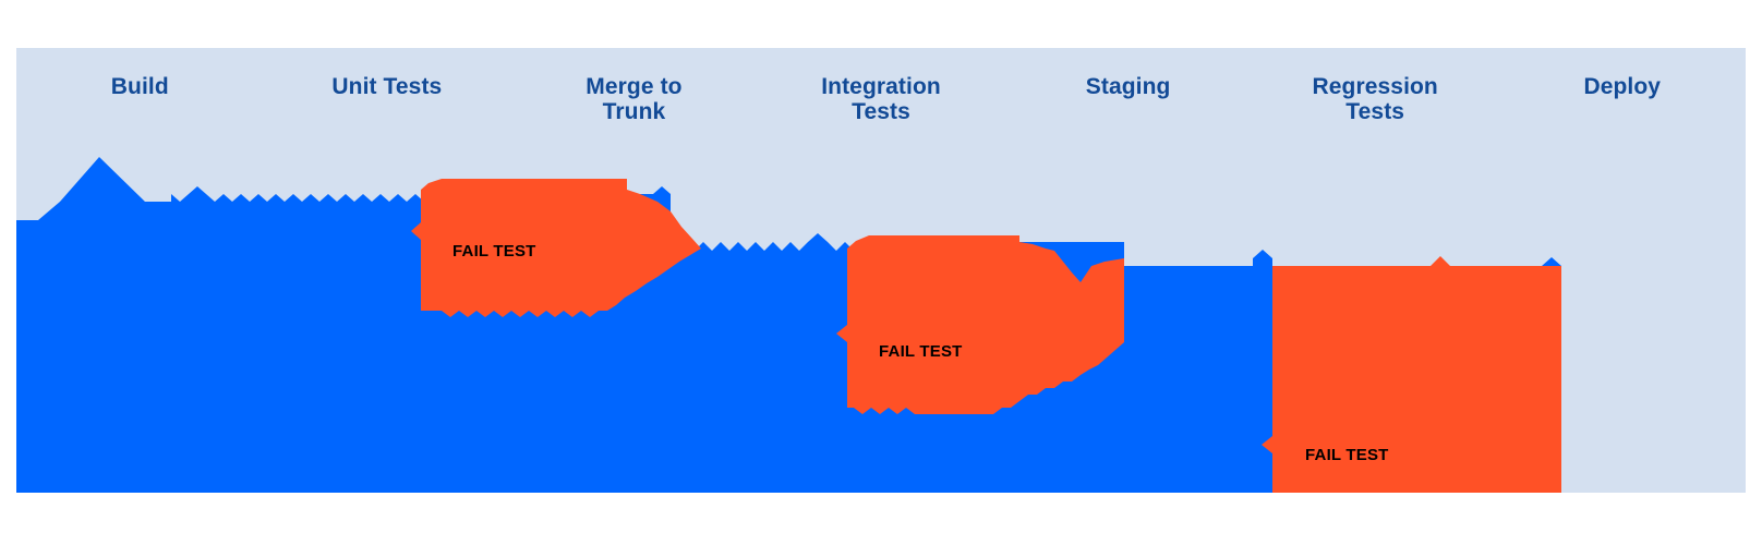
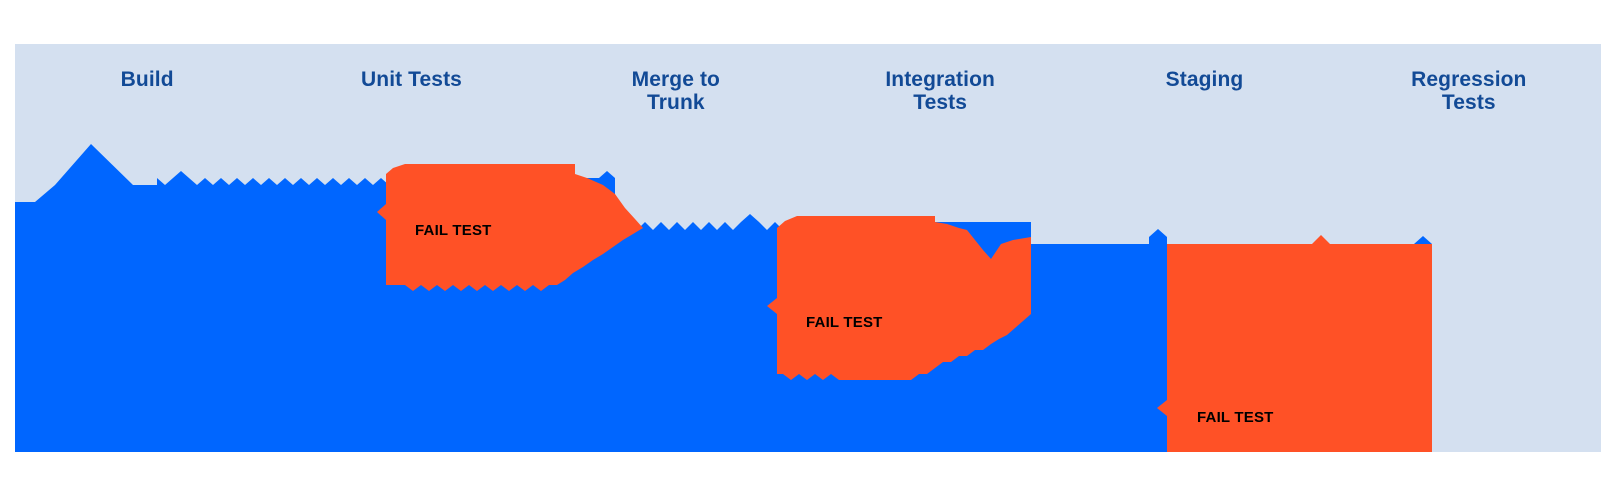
  FAIL TEST
  FAIL TEST
  FAIL TEST
  Build
  Unit Tests
  Merge to
  Trunk
  Integration
  Tests
  Staging
  Regression
  Tests
- Deploy
